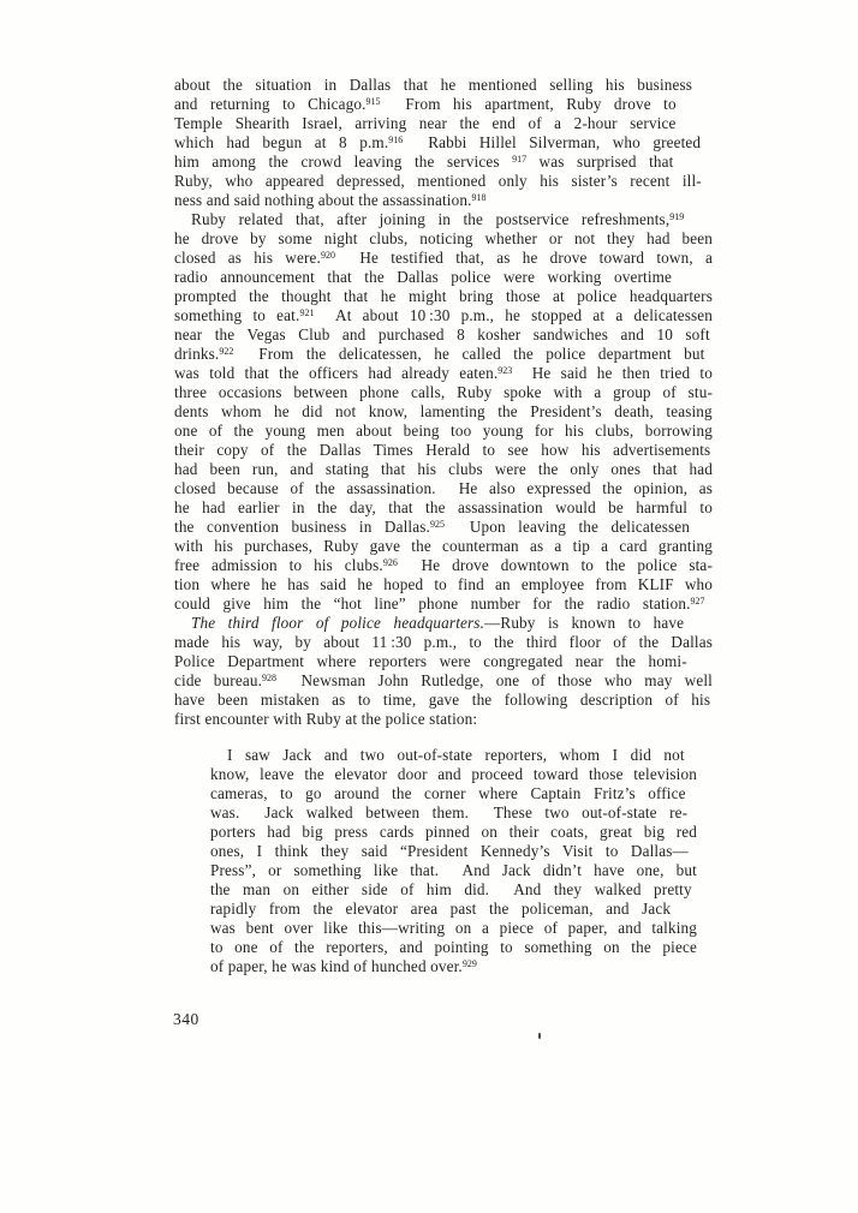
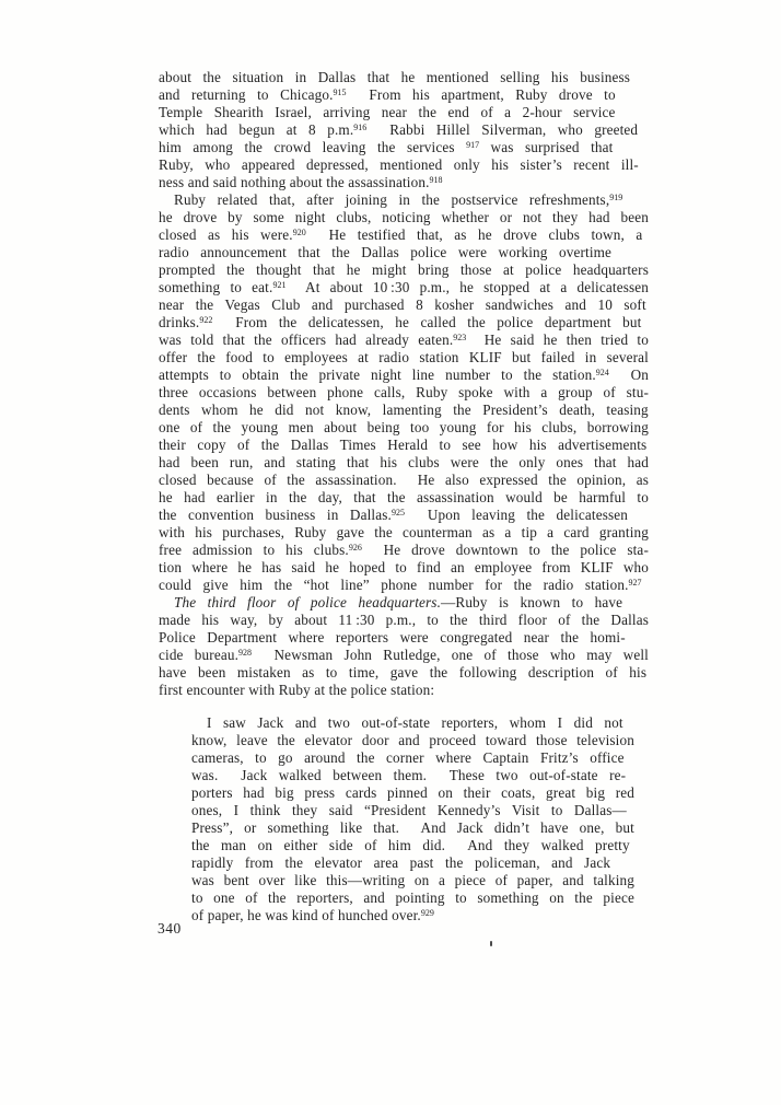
  about the situation in Dallas that he mentioned selling his business
  and returning to Chicago.915 From his apartment, Ruby drove to
  Temple Shearith Israel, arriving near the end of a 2-hour service
  which had begun at 8 p.m.916 Rabbi Hillel Silverman, who greeted
  him among the crowd leaving the services 917 was surprised that
  Ruby, who appeared depressed, mentioned only his sister’s recent ill-
  ness and said nothing about the assassination.918
  Ruby related that, after joining in the postservice refreshments,919
  he drove by some night clubs, noticing whether or not they had been
- closed as his were.920 He testified that, as he drove toward town, a
+ closed as his were.920 He testified that, as he drove clubs town, a
  radio announcement that the Dallas police were working overtime
  prompted the thought that he might bring those at police headquarters
  something to eat.921 At about 10 :30 p.m., he stopped at a delicatessen
  near the Vegas Club and purchased 8 kosher sandwiches and 10 soft
  drinks.922 From the delicatessen, he called the police department but
  was told that the officers had already eaten.923 He said he then tried to
+ offer the food to employees at radio station KLIF but failed in several
+ attempts to obtain the private night line number to the station.924 On
  three occasions between phone calls, Ruby spoke with a group of stu-
  dents whom he did not know, lamenting the President’s death, teasing
  one of the young men about being too young for his clubs, borrowing
  their copy of the Dallas Times Herald to see how his advertisements
  had been run, and stating that his clubs were the only ones that had
  closed because of the assassination. He also expressed the opinion, as
  he had earlier in the day, that the assassination would be harmful to
  the convention business in Dallas.925 Upon leaving the delicatessen
  with his purchases, Ruby gave the counterman as a tip a card granting
  free admission to his clubs.926 He drove downtown to the police sta-
  tion where he has said he hoped to find an employee from KLIF who
  could give him the “hot line” phone number for the radio station.927
  The third floor of police headquarters.—Ruby is known to have
  made his way, by about 11 :30 p.m., to the third floor of the Dallas
  Police Department where reporters were congregated near the homi-
  cide bureau.928 Newsman John Rutledge, one of those who may well
  have been mistaken as to time, gave the following description of his
  first encounter with Ruby at the police station:
  I saw Jack and two out-of-state reporters, whom I did not
  know, leave the elevator door and proceed toward those television
  cameras, to go around the corner where Captain Fritz’s office
  was. Jack walked between them. These two out-of-state re-
  porters had big press cards pinned on their coats, great big red
  ones, I think they said “President Kennedy’s Visit to Dallas—
  Press”, or something like that. And Jack didn’t have one, but
  the man on either side of him did. And they walked pretty
  rapidly from the elevator area past the policeman, and Jack
  was bent over like this—writing on a piece of paper, and talking
  to one of the reporters, and pointing to something on the piece
  of paper, he was kind of hunched over.929
  340
